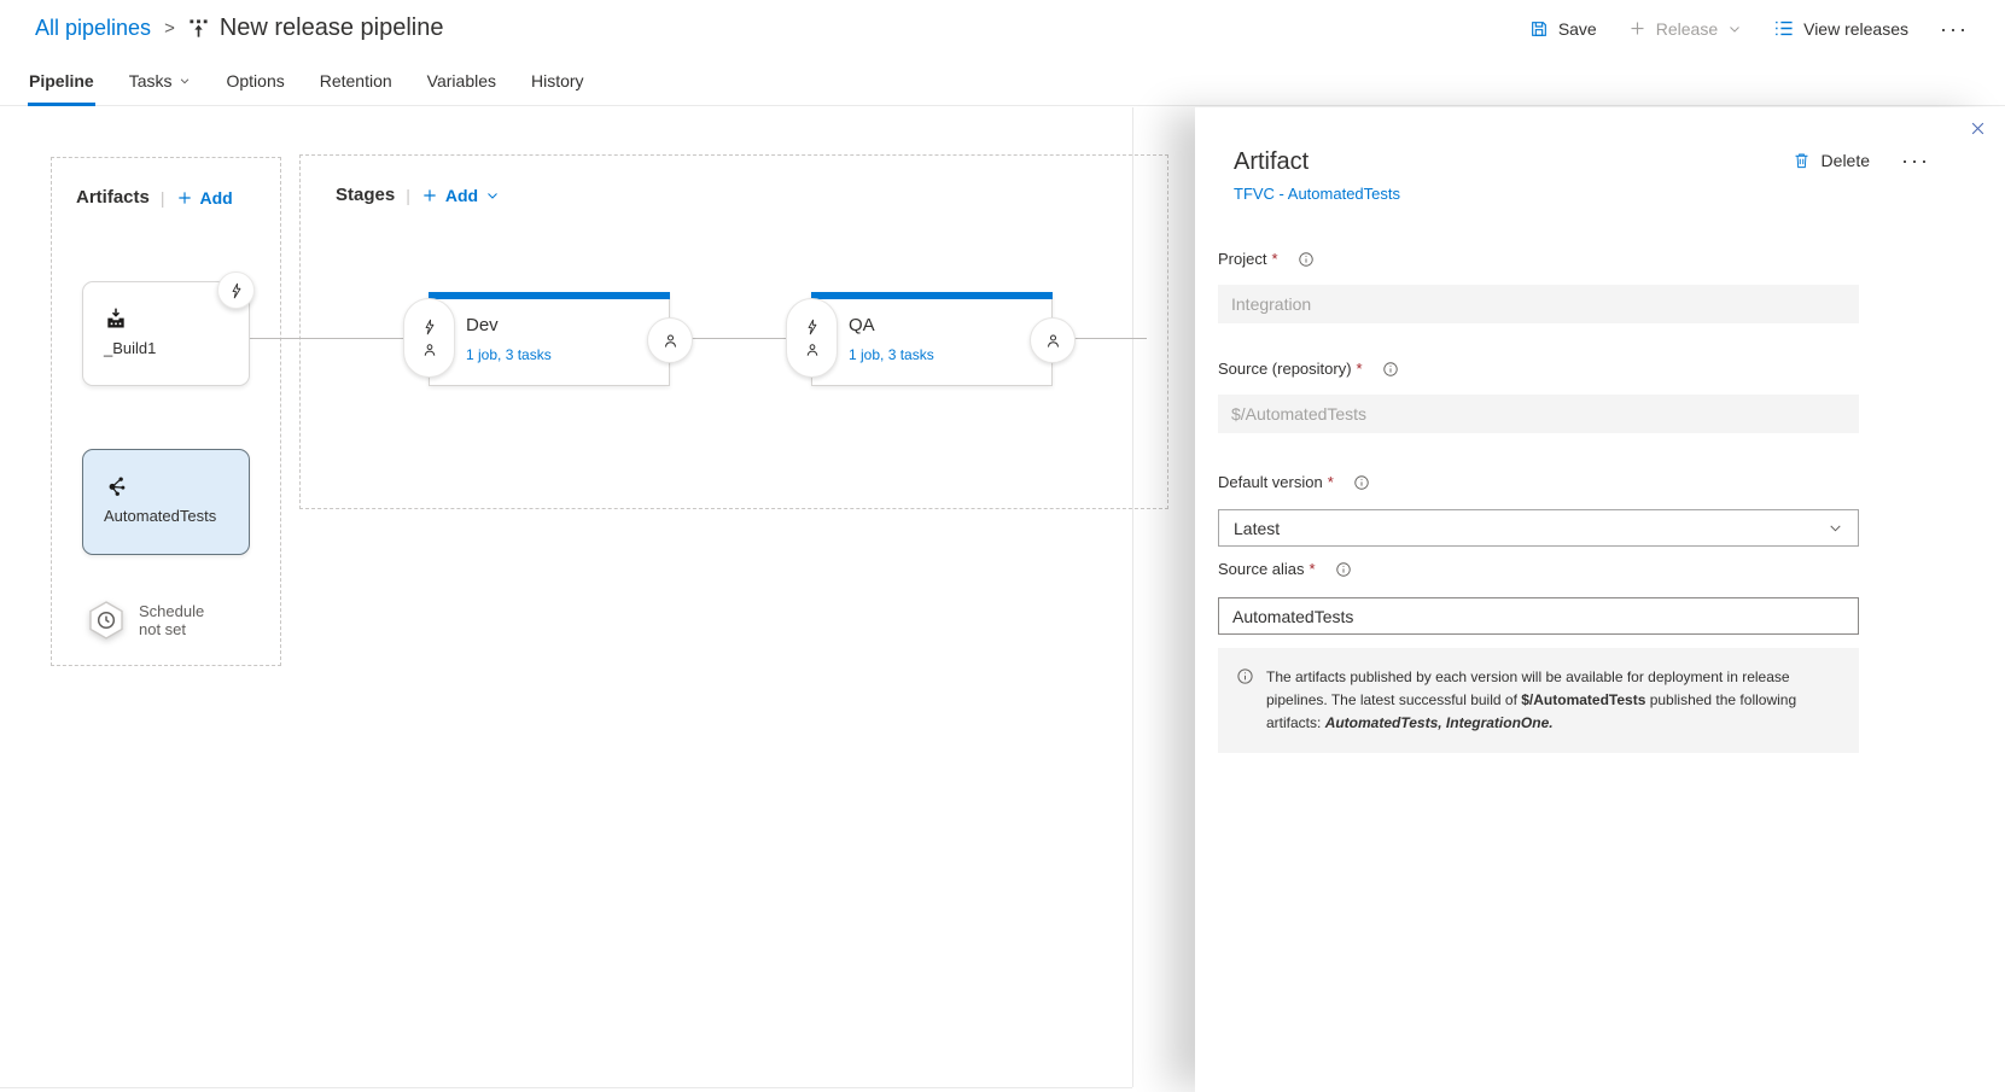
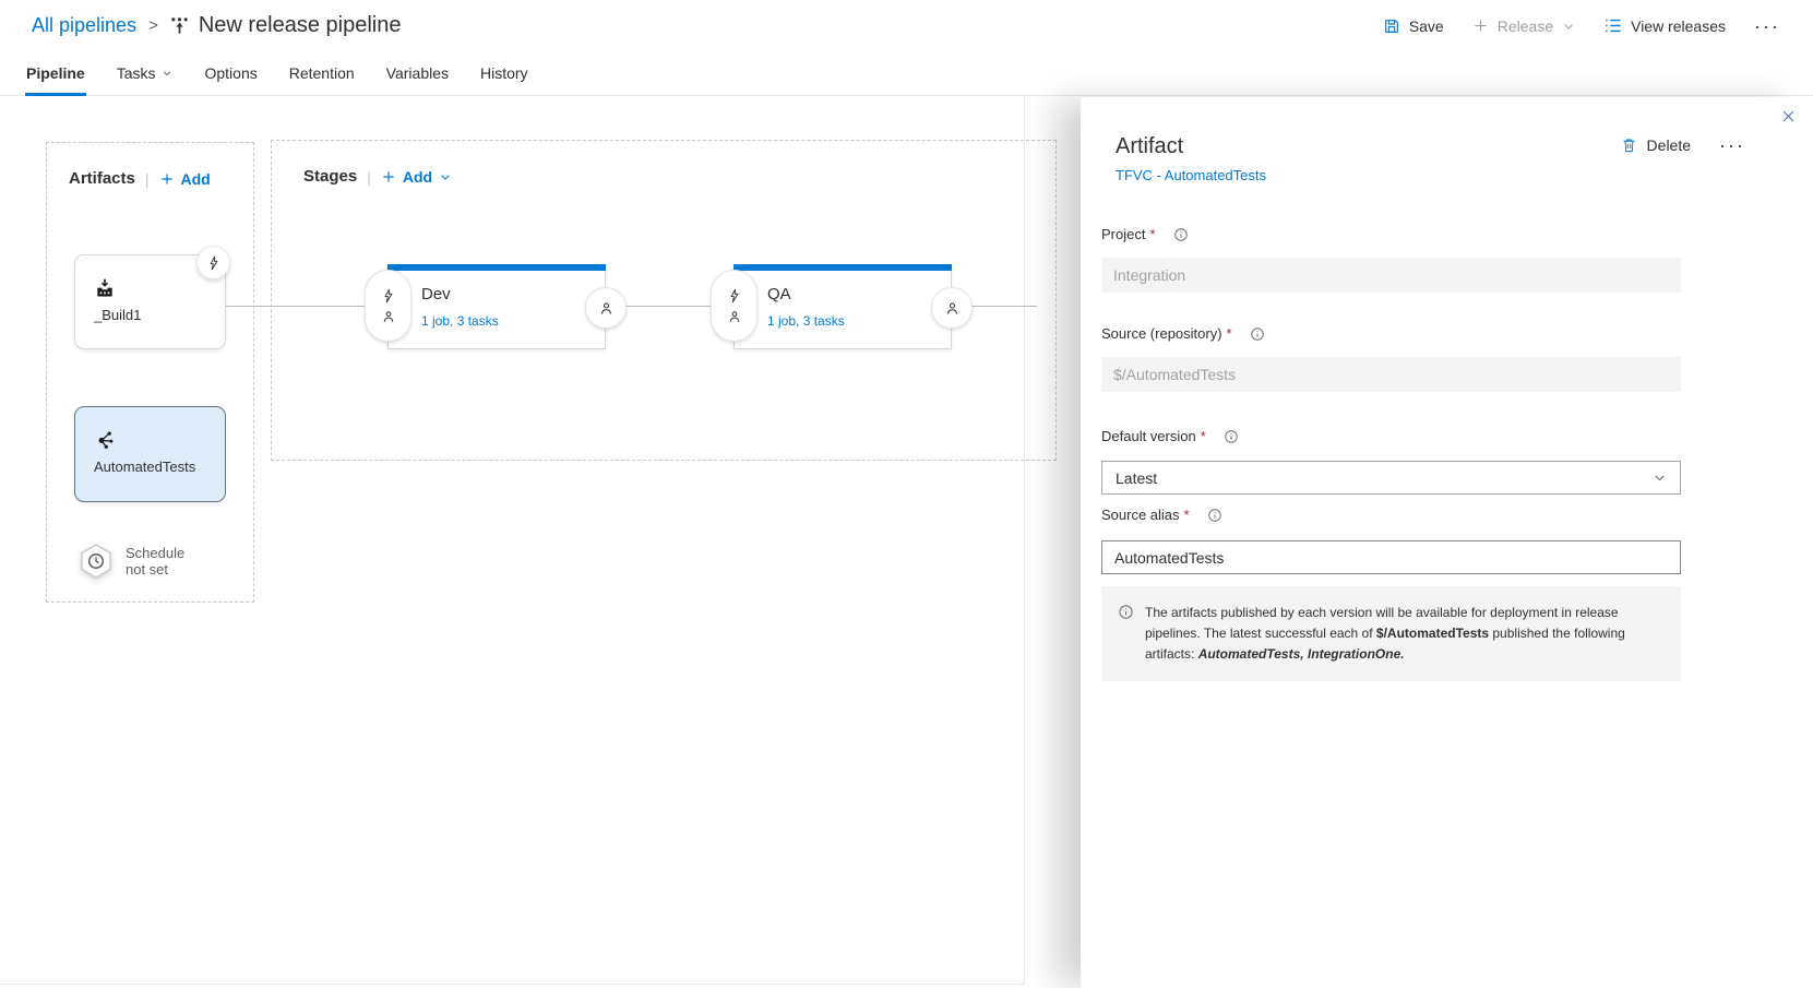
  All pipelines
  >
  New release pipeline
  Save
  Release
  View releases
  ···
  Pipeline
  Tasks
  Options
  Retention
  Variables
  History
  Artifacts
  |
  Add
  Stages
  |
  Add
  _Build1
  AutomatedTests
  Schedule
  not set
  Dev
  1 job, 3 tasks
  QA
  1 job, 3 tasks
  Artifact
  TFVC - AutomatedTests
  Delete
  ···
  Project
  *
  Integration
  Source (repository)
  *
  $/AutomatedTests
  Default version
  *
  Latest
  Source alias
  *
  AutomatedTests
- The artifacts published by each version will be available for deployment in release pipelines. The latest successful build of $/AutomatedTests published the following artifacts: AutomatedTests, IntegrationOne.
+ The artifacts published by each version will be available for deployment in release pipelines. The latest successful each of $/AutomatedTests published the following artifacts: AutomatedTests, IntegrationOne.
